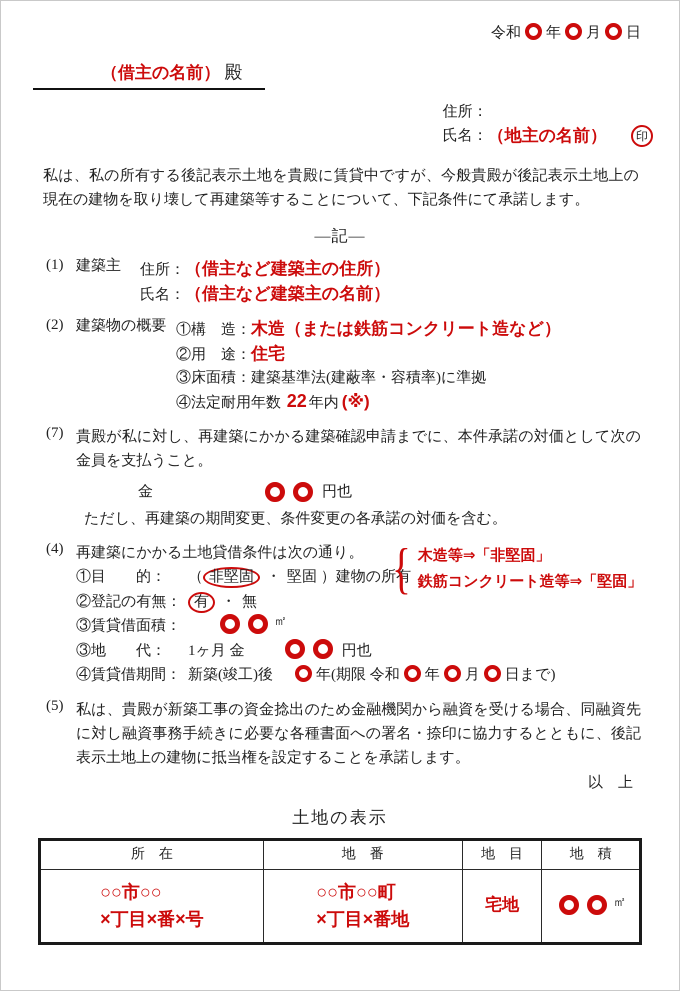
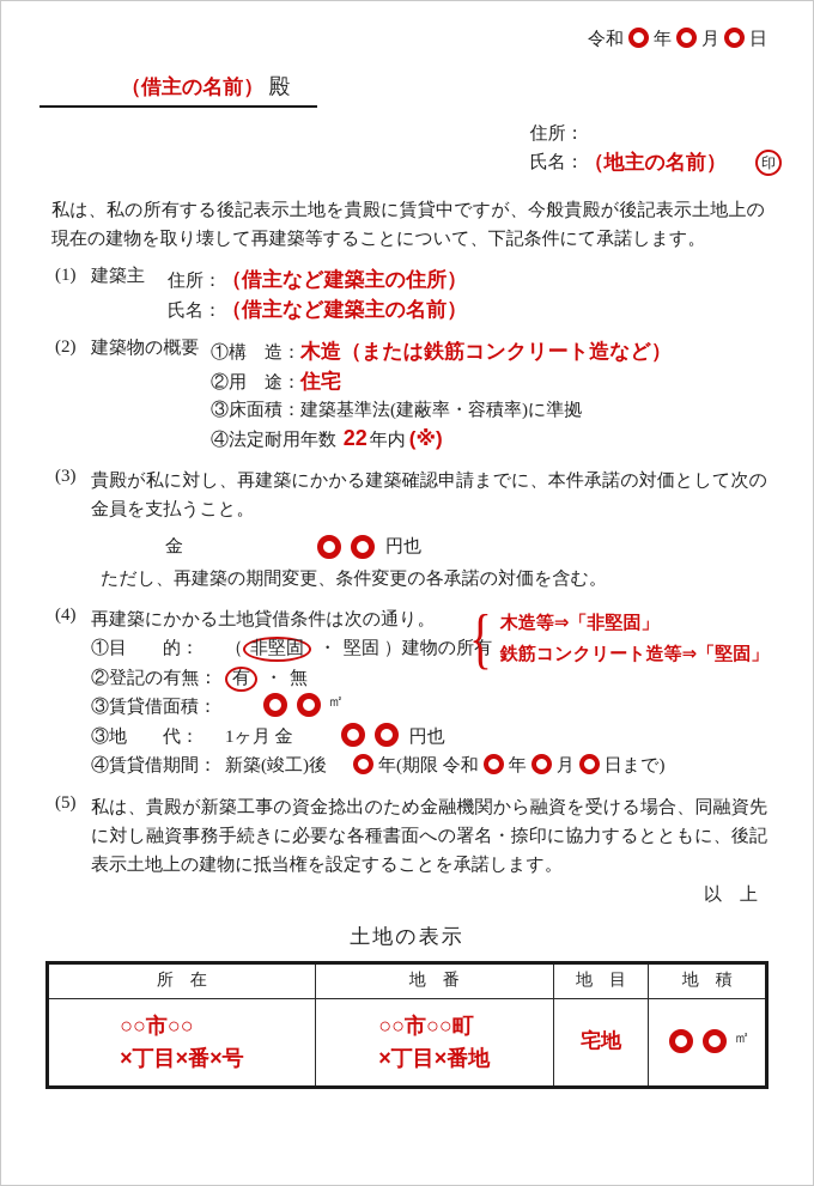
  令和 年 月 日
  （借主の名前）
  殿
  住所：
  氏名：
  （地主の名前）
  印
  私は、私の所有する後記表示土地を貴殿に賃貸中ですが、今般貴殿が後記表示土地上の現在の建物を取り壊して再建築等することについて、下記条件にて承諾します。
- ―記―
  (1)
  建築主
  住所：（借主など建築主の住所）
  氏名：（借主など建築主の名前）
  (2)
  建築物の概要
  ①構 造：木造（または鉄筋コンクリート造など）
  ②用 途：住宅
  ③床面積：建築基準法(建蔽率・容積率)に準拠
  ④法定耐用年数 22 年内 (※)
- (7)
+ (3)
  貴殿が私に対し、再建築にかかる建築確認申請までに、本件承諾の対価として次の金員を支払うこと。
  金
  円也
  ただし、再建築の期間変更、条件変更の各承諾の対価を含む。
  (4)
  再建築にかかる土地貸借条件は次の通り。
  ①目 的： （ 非堅固 ・ 堅固 ）建物の所有
  ②登記の有無： 有 ・ 無
  ③賃貸借面積： ㎡
  ③地 代： 1ヶ月 金 円也
  ④賃貸借期間： 新築(竣工)後 年(期限 令和 年 月 日まで)
  {
  木造等⇒「非堅固」
  鉄筋コンクリート造等⇒「堅固」
  (5)
  私は、貴殿が新築工事の資金捻出のため金融機関から融資を受ける場合、同融資先に対し融資事務手続きに必要な各種書面への署名・捺印に協力するとともに、後記表示土地上の建物に抵当権を設定することを承諾します。
  以 上
  土地の表示
  所 在	地 番	地 目	地 積
  ○○市○○ ×丁目×番×号	○○市○○町 ×丁目×番地	宅地	㎡
